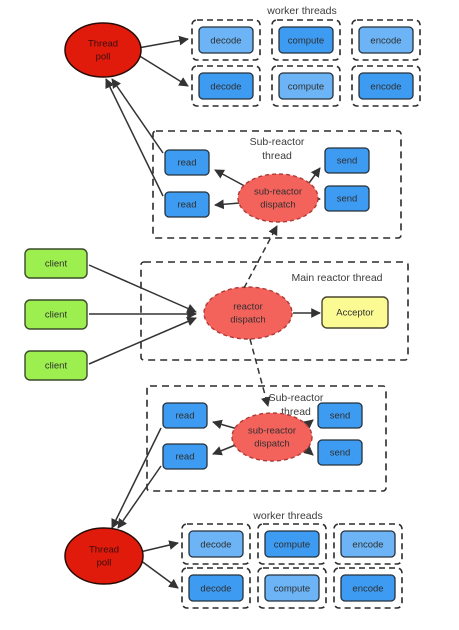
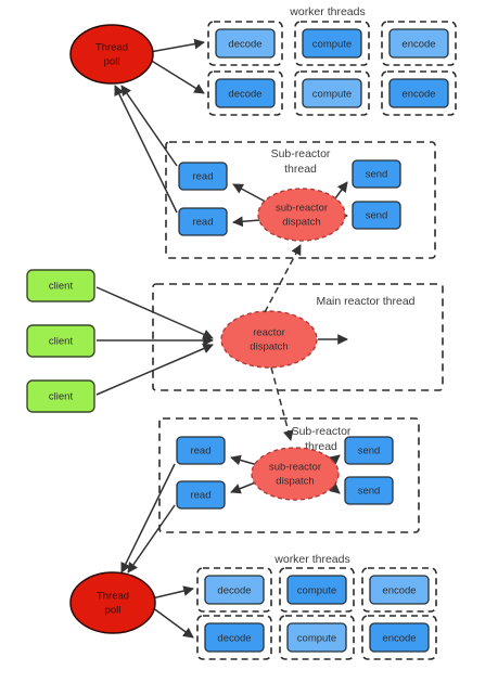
  worker threads
  decode
  compute
  encode
  decode
  compute
  encode
  Thread
  poll
  Sub-reactor
  thread
  read
  read
  send
  send
  sub-reactor
  dispatch
  Main reactor thread
  client
  client
  client
  reactor
  dispatch
- Acceptor
  Sub-reactor
  thread
  read
  read
  send
  send
  sub-reactor
  dispatch
  worker threads
  decode
  compute
  encode
  decode
  compute
  encode
  Thread
  poll
